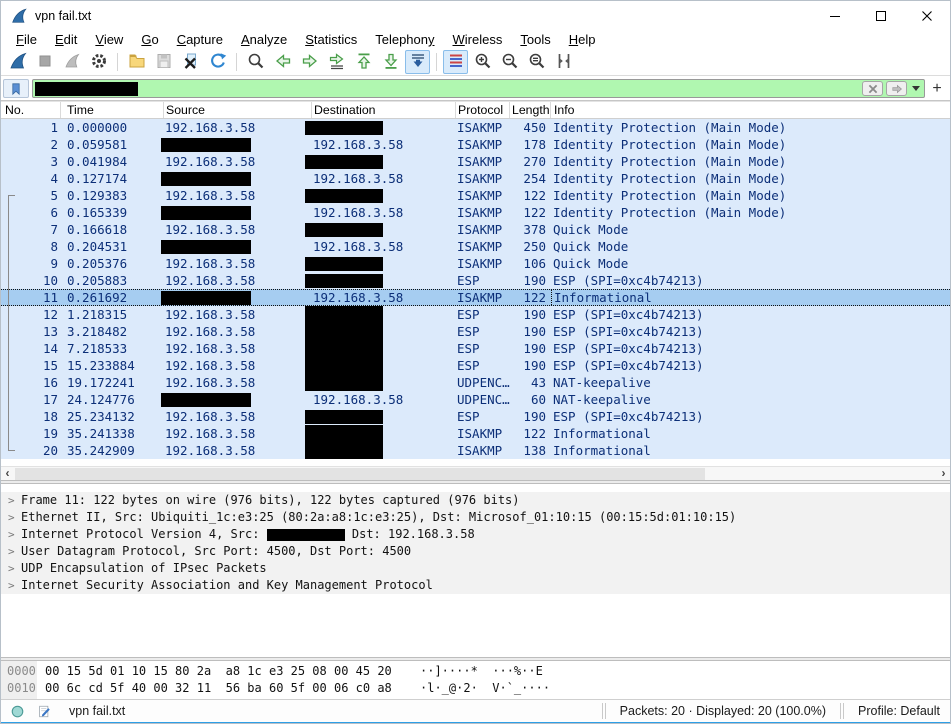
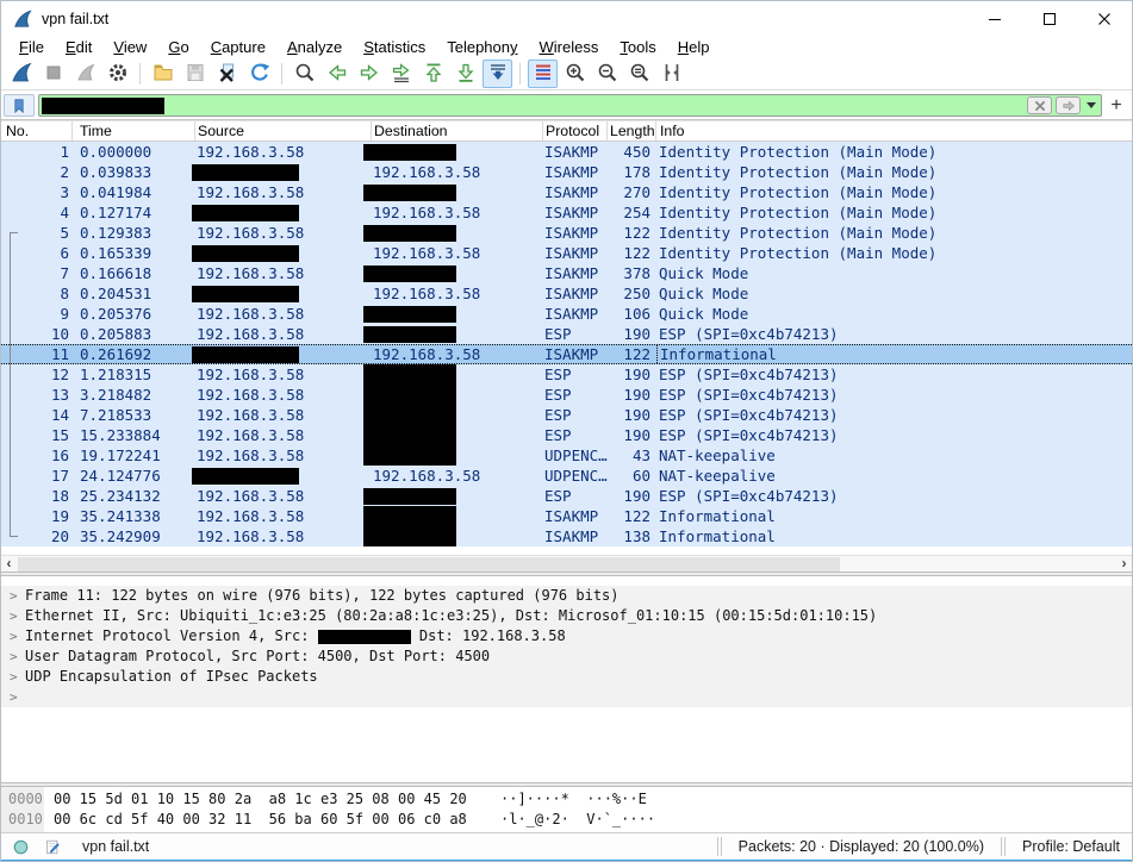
  vpn fail.txt
  File
  Edit
  View
  Go
  Capture
  Analyze
  Statistics
  Telephony
  Wireless
  Tools
  Help
  +
  No.
  Time
  Source
  Destination
  Protocol
  Length
  Info
  1
  0.000000
  192.168.3.58
  ISAKMP
  450
  Identity Protection (Main Mode)
  2
- 0.059581
+ 0.039833
  192.168.3.58
  ISAKMP
  178
  Identity Protection (Main Mode)
  3
  0.041984
  192.168.3.58
  ISAKMP
  270
  Identity Protection (Main Mode)
  4
  0.127174
  192.168.3.58
  ISAKMP
  254
  Identity Protection (Main Mode)
  5
  0.129383
  192.168.3.58
  ISAKMP
  122
  Identity Protection (Main Mode)
  6
  0.165339
  192.168.3.58
  ISAKMP
  122
  Identity Protection (Main Mode)
  7
  0.166618
  192.168.3.58
  ISAKMP
  378
  Quick Mode
  8
  0.204531
  192.168.3.58
  ISAKMP
  250
  Quick Mode
  9
  0.205376
  192.168.3.58
  ISAKMP
  106
  Quick Mode
  10
  0.205883
  192.168.3.58
  ESP
  190
  ESP (SPI=0xc4b74213)
  11
  0.261692
  192.168.3.58
  ISAKMP
  122
  Informational
  12
  1.218315
  192.168.3.58
  ESP
  190
  ESP (SPI=0xc4b74213)
  13
  3.218482
  192.168.3.58
  ESP
  190
  ESP (SPI=0xc4b74213)
  14
  7.218533
  192.168.3.58
  ESP
  190
  ESP (SPI=0xc4b74213)
  15
  15.233884
  192.168.3.58
  ESP
  190
  ESP (SPI=0xc4b74213)
  16
  19.172241
  192.168.3.58
  UDPENC…
  43
  NAT-keepalive
  17
  24.124776
  192.168.3.58
  UDPENC…
  60
  NAT-keepalive
  18
  25.234132
  192.168.3.58
  ESP
  190
  ESP (SPI=0xc4b74213)
  19
  35.241338
  192.168.3.58
  ISAKMP
  122
  Informational
  20
  35.242909
  192.168.3.58
  ISAKMP
  138
  Informational
  ‹
  ›
  >
  Frame 11: 122 bytes on wire (976 bits), 122 bytes captured (976 bits)
  >
  Ethernet II, Src: Ubiquiti_1c:e3:25 (80:2a:a8:1c:e3:25), Dst: Microsof_01:10:15 (00:15:5d:01:10:15)
  >
  Internet Protocol Version 4, Src: Dst: 192.168.3.58
  >
  User Datagram Protocol, Src Port: 4500, Dst Port: 4500
  >
  UDP Encapsulation of IPsec Packets
  >
- Internet Security Association and Key Management Protocol
  0000
  00 15 5d 01 10 15 80 2a a8 1c e3 25 08 00 45 20
  ··]····* ···%··E
  0010
  00 6c cd 5f 40 00 32 11 56 ba 60 5f 00 06 c0 a8
  ·l·_@·2· V·`_····
  vpn fail.txt
  Packets: 20 · Displayed: 20 (100.0%)
  Profile: Default
